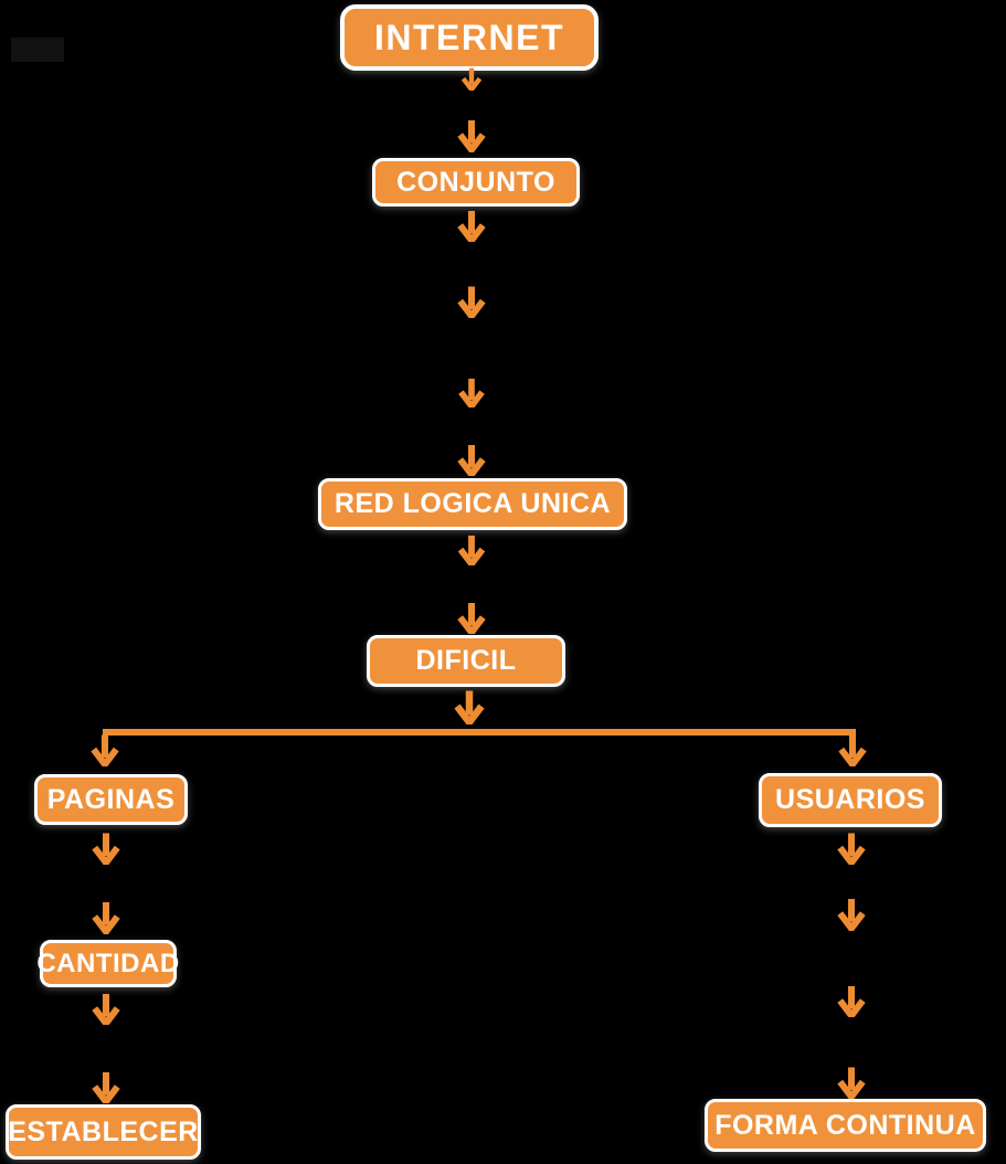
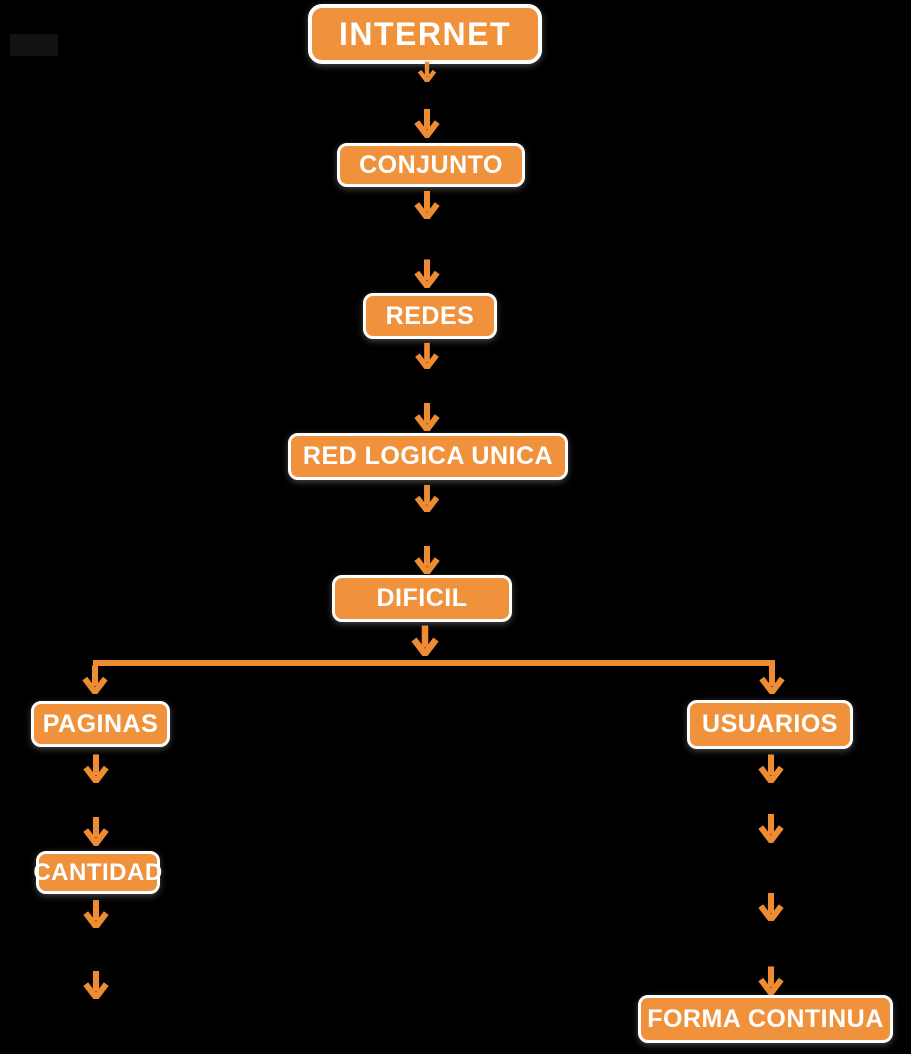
  INTERNET
  CONJUNTO
+ REDES
  RED LOGICA UNICA
  DIFICIL
  PAGINAS
  CANTIDAD
- ESTABLECER
  USUARIOS
  FORMA CONTINUA
